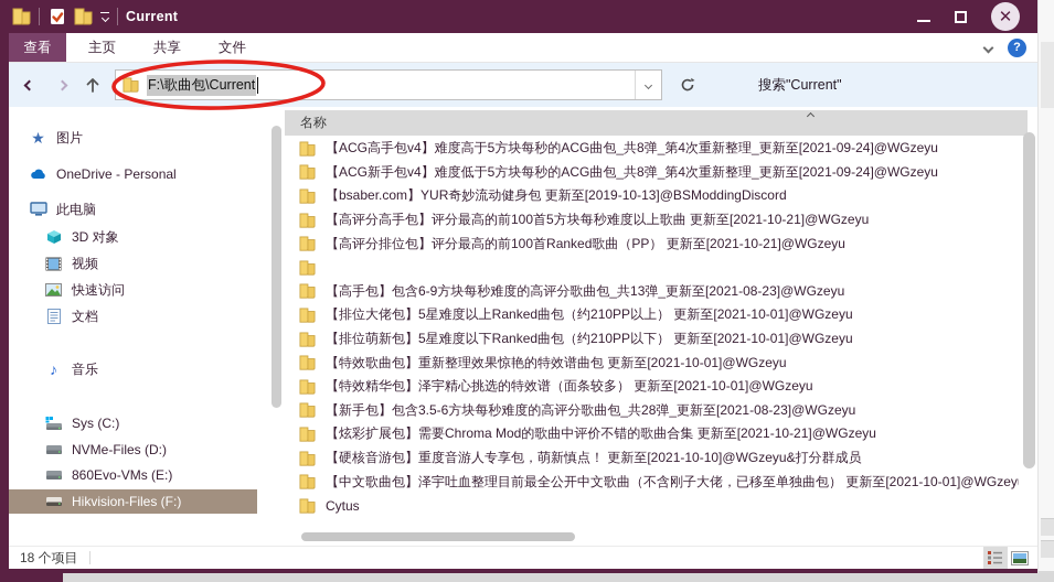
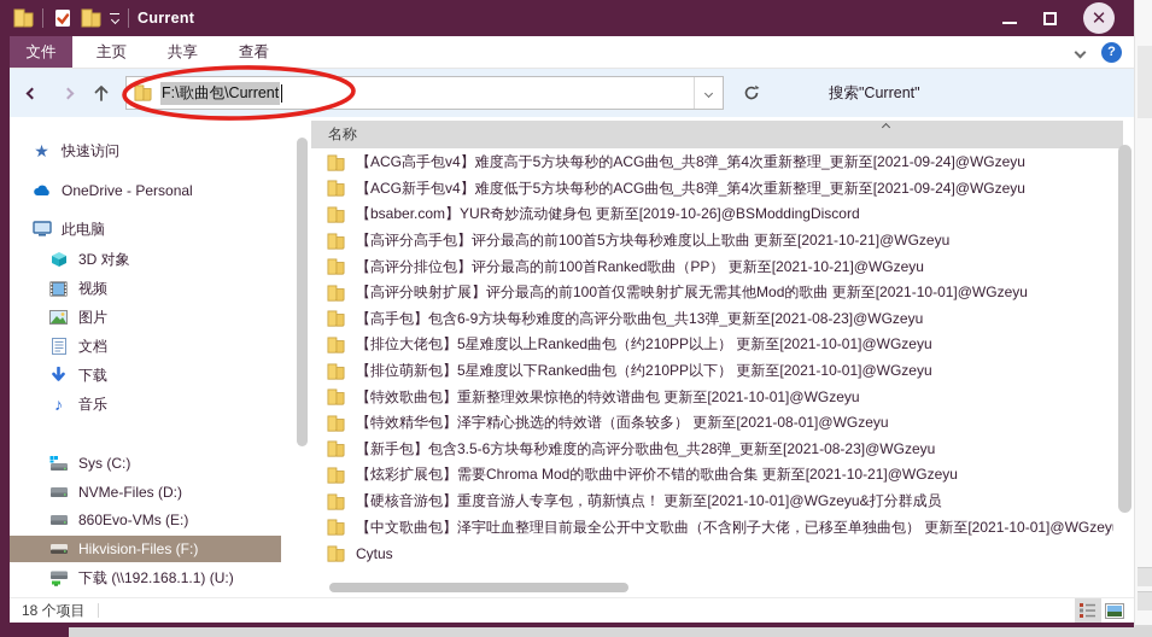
  Current
  ✕
- 查看
+ 文件
  主页
  共享
- 文件
+ 查看
  ?
  F:\歌曲包\Current
  搜索"Current"
  ★
- 图片
+ 快速访问
  OneDrive - Personal
  此电脑
  3D 对象
  视频
- 快速访问
+ 图片
  文档
+ 下载
  ♪
  音乐
  Sys (C:)
  NVMe-Files (D:)
  860Evo-VMs (E:)
  Hikvision-Files (F:)
+ 下载 (\\192.168.1.1) (U:)
  名称
  【ACG高手包v4】难度高于5方块每秒的ACG曲包_共8弹_第4次重新整理_更新至[2021-09-24]@WGzeyu
  【ACG新手包v4】难度低于5方块每秒的ACG曲包_共8弹_第4次重新整理_更新至[2021-09-24]@WGzeyu
- 【bsaber.com】YUR奇妙流动健身包 更新至[2019-10-13]@BSModdingDiscord
+ 【bsaber.com】YUR奇妙流动健身包 更新至[2019-10-26]@BSModdingDiscord
  【高评分高手包】评分最高的前100首5方块每秒难度以上歌曲 更新至[2021-10-21]@WGzeyu
  【高评分排位包】评分最高的前100首Ranked歌曲（PP） 更新至[2021-10-21]@WGzeyu
+ 【高评分映射扩展】评分最高的前100首仅需映射扩展无需其他Mod的歌曲 更新至[2021-10-01]@WGzeyu
  【高手包】包含6-9方块每秒难度的高评分歌曲包_共13弹_更新至[2021-08-23]@WGzeyu
  【排位大佬包】5星难度以上Ranked曲包（约210PP以上） 更新至[2021-10-01]@WGzeyu
  【排位萌新包】5星难度以下Ranked曲包（约210PP以下） 更新至[2021-10-01]@WGzeyu
  【特效歌曲包】重新整理效果惊艳的特效谱曲包 更新至[2021-10-01]@WGzeyu
- 【特效精华包】泽宇精心挑选的特效谱（面条较多） 更新至[2021-10-01]@WGzeyu
+ 【特效精华包】泽宇精心挑选的特效谱（面条较多） 更新至[2021-08-01]@WGzeyu
  【新手包】包含3.5-6方块每秒难度的高评分歌曲包_共28弹_更新至[2021-08-23]@WGzeyu
  【炫彩扩展包】需要Chroma Mod的歌曲中评价不错的歌曲合集 更新至[2021-10-21]@WGzeyu
- 【硬核音游包】重度音游人专享包，萌新慎点！ 更新至[2021-10-10]@WGzeyu&打分群成员
+ 【硬核音游包】重度音游人专享包，萌新慎点！ 更新至[2021-10-01]@WGzeyu&打分群成员
  【中文歌曲包】泽宇吐血整理目前最全公开中文歌曲（不含刚子大佬，已移至单独曲包） 更新至[2021-10-01]@WGzey
  Cytus
  18 个项目
